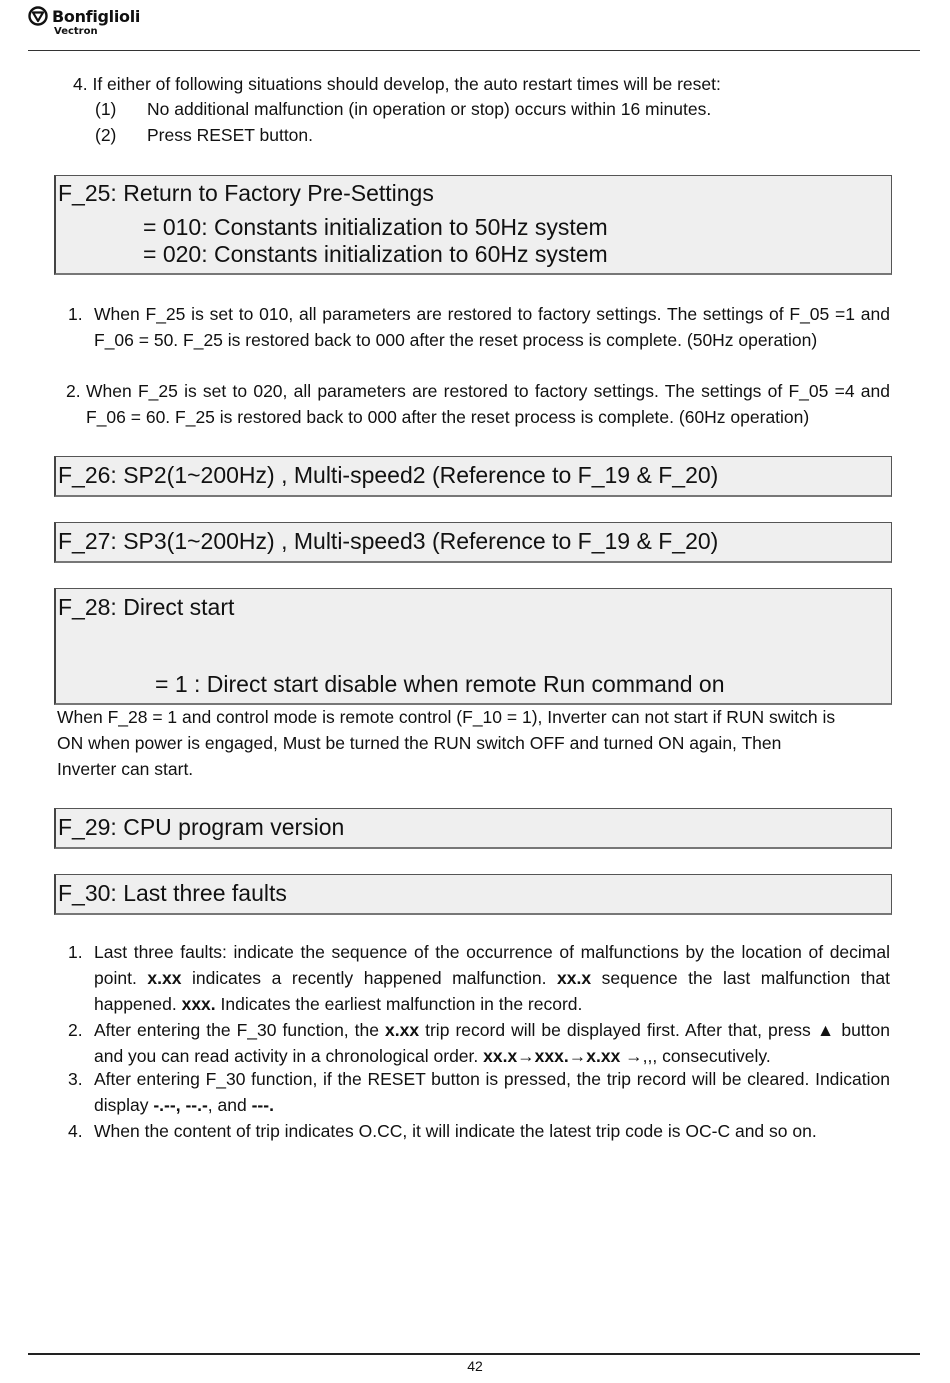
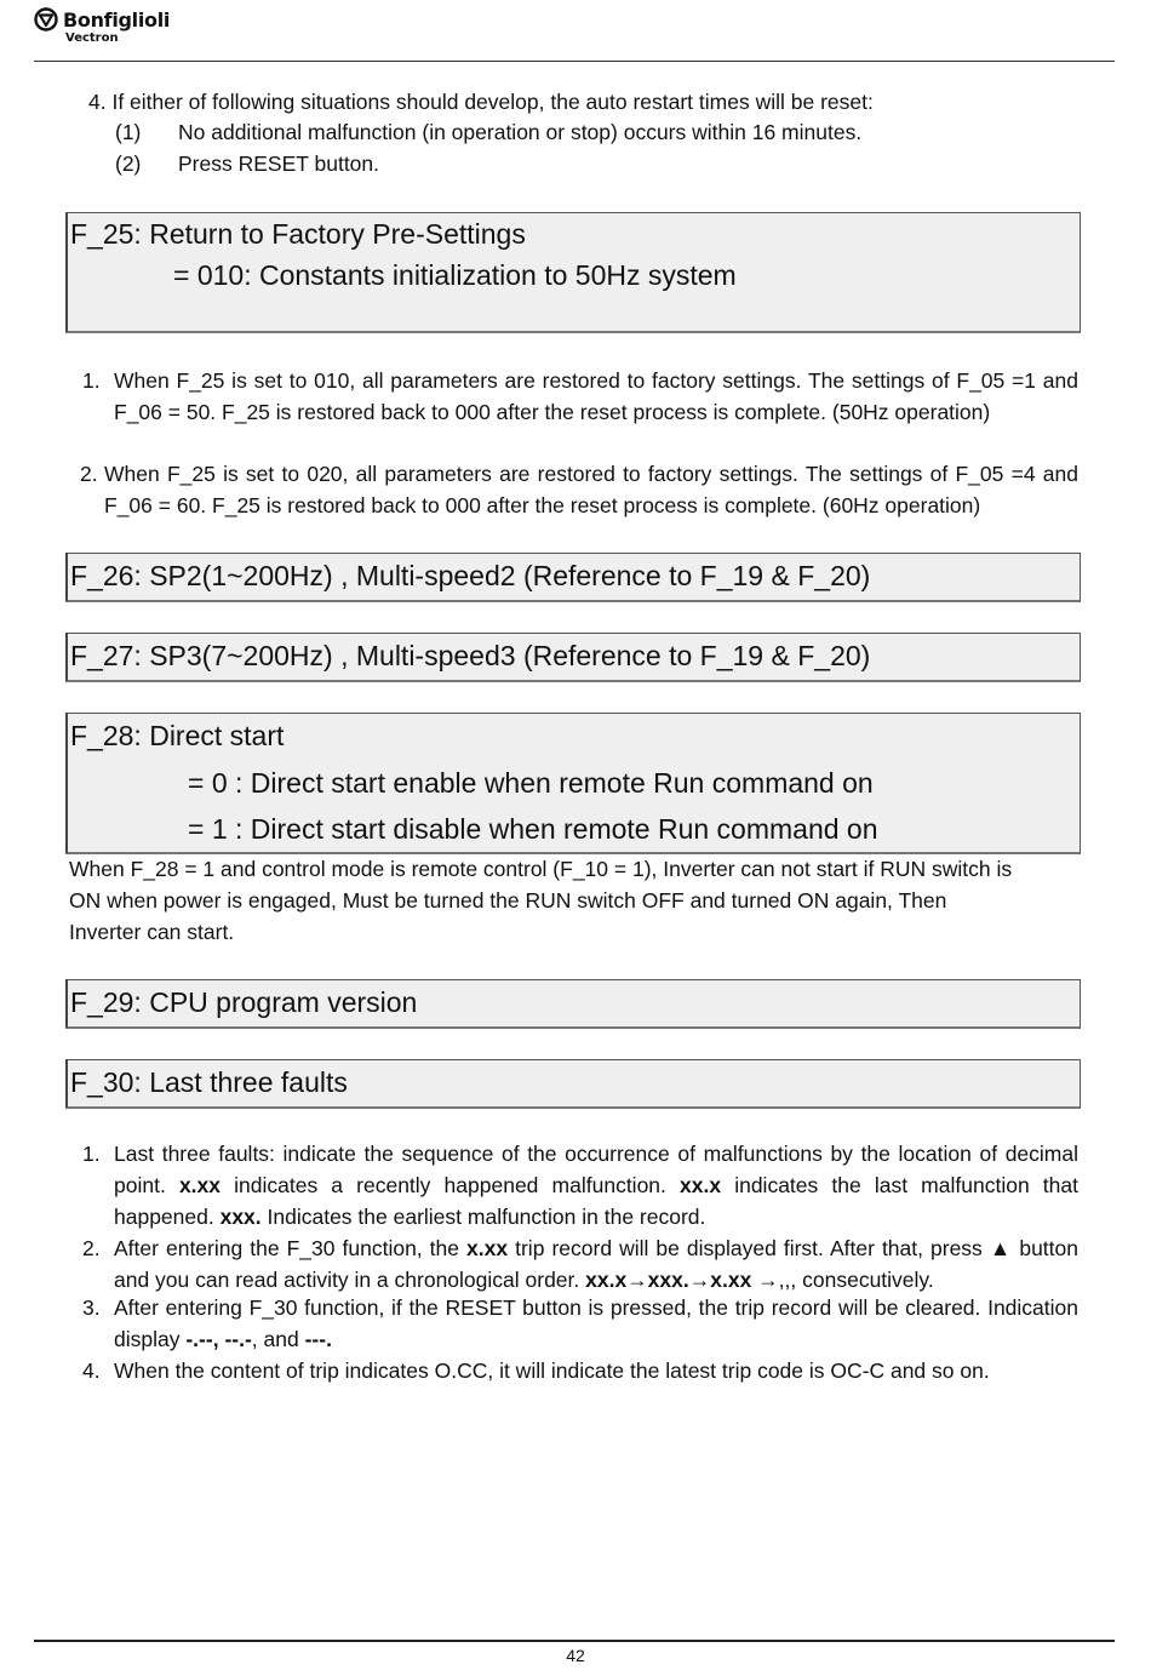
  Bonfiglioli
  Vectron
  4. If either of following situations should develop, the auto restart times will be reset:
  (1)
  No additional malfunction (in operation or stop) occurs within 16 minutes.
  (2)
  Press RESET button.
  F_25: Return to Factory Pre-Settings
  = 010: Constants initialization to 50Hz system
- = 020: Constants initialization to 60Hz system
  1.
  When F_25 is set to 010, all parameters are restored to factory settings. The settings of F_05 =1 and F_06 = 50. F_25 is restored back to 000 after the reset process is complete. (50Hz operation)
  2.
  When F_25 is set to 020, all parameters are restored to factory settings. The settings of F_05 =4 and F_06 = 60. F_25 is restored back to 000 after the reset process is complete. (60Hz operation)
  F_26: SP2(1~200Hz) , Multi-speed2 (Reference to F_19 & F_20)
- F_27: SP3(1~200Hz) , Multi-speed3 (Reference to F_19 & F_20)
+ F_27: SP3(7~200Hz) , Multi-speed3 (Reference to F_19 & F_20)
  F_28: Direct start
+ = 0 : Direct start enable when remote Run command on
  = 1 : Direct start disable when remote Run command on
  When F_28 = 1 and control mode is remote control (F_10 = 1), Inverter can not start if RUN switch is
  ON when power is engaged, Must be turned the RUN switch OFF and turned ON again, Then
  Inverter can start.
  F_29: CPU program version
  F_30: Last three faults
  1.
- Last three faults: indicate the sequence of the occurrence of malfunctions by the location of decimal point. x.xx indicates a recently happened malfunction. xx.x sequence the last malfunction that happened. xxx. Indicates the earliest malfunction in the record.
+ Last three faults: indicate the sequence of the occurrence of malfunctions by the location of decimal point. x.xx indicates a recently happened malfunction. xx.x indicates the last malfunction that happened. xxx. Indicates the earliest malfunction in the record.
  2.
  After entering the F_30 function, the x.xx trip record will be displayed first. After that, press ▲ button and you can read activity in a chronological order. xx.x→xxx.→x.xx →,,, consecutively.
  3.
  After entering F_30 function, if the RESET button is pressed, the trip record will be cleared. Indication display -.--, --.-, and ---.
  4.
  When the content of trip indicates O.CC, it will indicate the latest trip code is OC-C and so on.
  42
